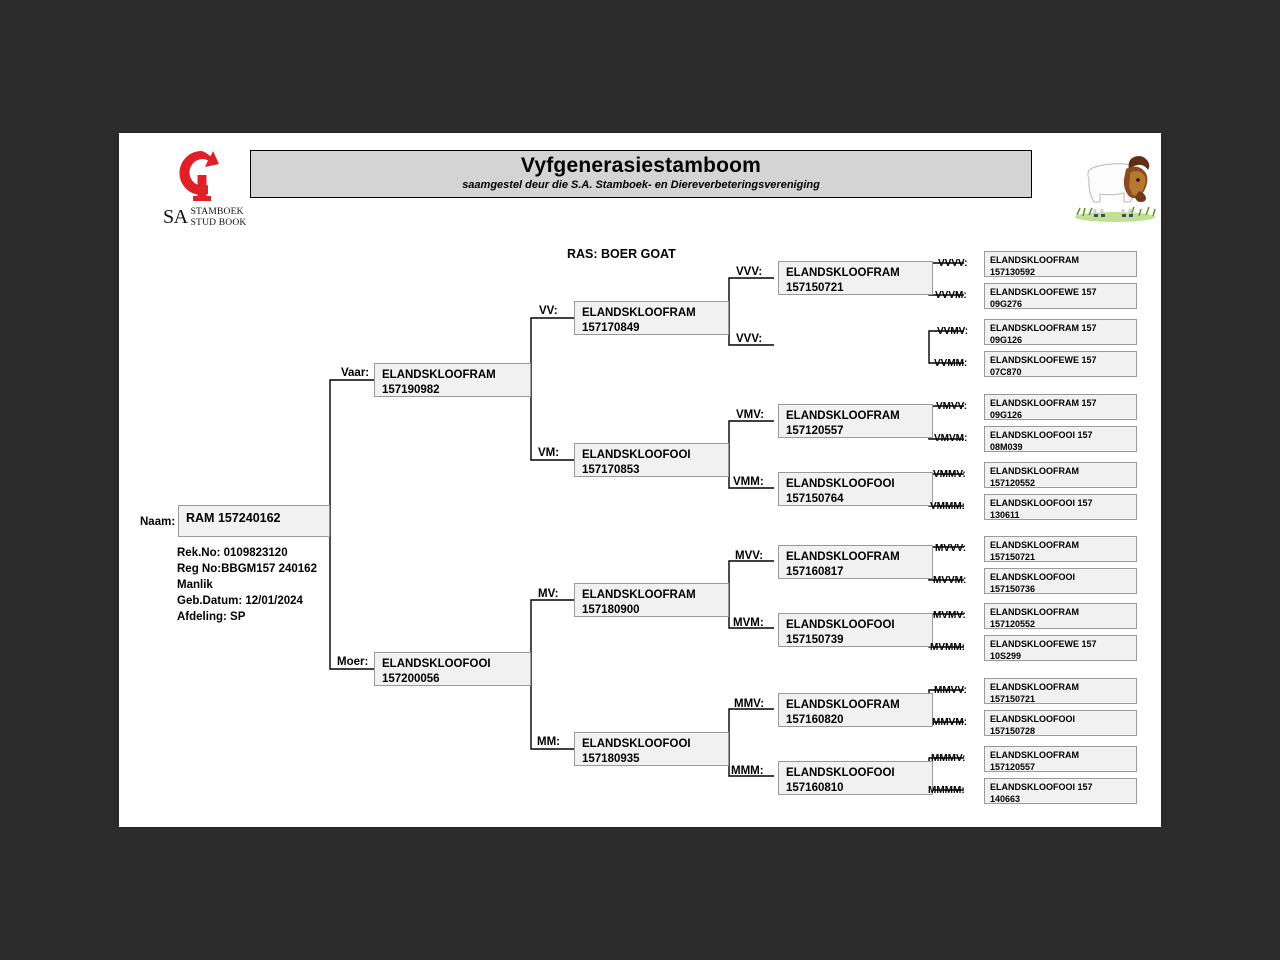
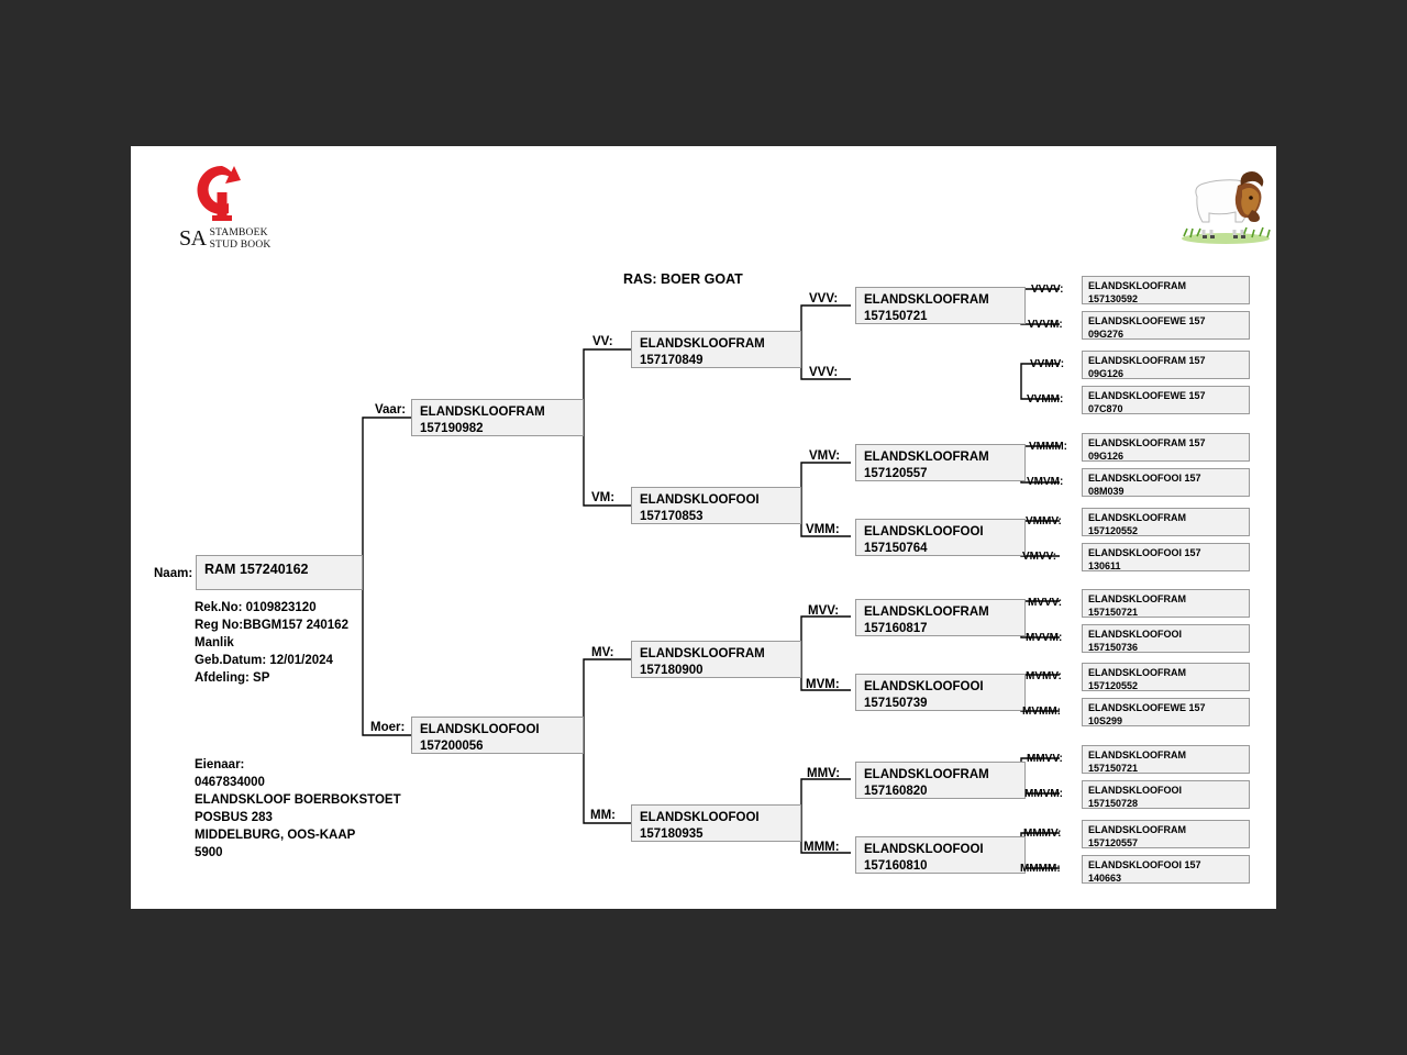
  SA
  STAMBOEK
  STUD BOOK
- Vyfgenerasiestamboom
- saamgestel deur die S.A. Stamboek- en Diereverbeteringsvereniging
  Naam:
  RAM 157240162
  Rek.No: 0109823120
  Reg No:BBGM157 240162
  Manlik
  Geb.Datum: 12/01/2024
  Afdeling: SP
+ Eienaar:
+ 0467834000
+ ELANDSKLOOF BOERBOKSTOET
+ POSBUS 283
+ MIDDELBURG, OOS-KAAP
+ 5900
  RAS: BOER GOAT
  Vaar:
  ELANDSKLOOFRAM
  157190982
  Moer:
  ELANDSKLOOFOOI
  157200056
  VV:
  ELANDSKLOOFRAM
  157170849
  VM:
  ELANDSKLOOFOOI
  157170853
  MV:
  ELANDSKLOOFRAM
  157180900
  MM:
  ELANDSKLOOFOOI
  157180935
  VVV:
  ELANDSKLOOFRAM
  157150721
  VVV:
  VMV:
  ELANDSKLOOFRAM
  157120557
  VMM:
  ELANDSKLOOFOOI
  157150764
  MVV:
  ELANDSKLOOFRAM
  157160817
  MVM:
  ELANDSKLOOFOOI
  157150739
  MMV:
  ELANDSKLOOFRAM
  157160820
  MMM:
  ELANDSKLOOFOOI
  157160810
  VVVV:
  ELANDSKLOOFRAM
  157130592
  VVVM:
  ELANDSKLOOFEWE 157
  09G276
  VVMV:
  ELANDSKLOOFRAM 157
  09G126
  VVMM:
  ELANDSKLOOFEWE 157
  07C870
- VMVV:
+ VMMM:
  ELANDSKLOOFRAM 157
  09G126
  VMVM:
  ELANDSKLOOFOOI 157
  08M039
  VMMV:
  ELANDSKLOOFRAM
  157120552
- VMMM:
+ VMVV:
  ELANDSKLOOFOOI 157
  130611
  MVVV:
  ELANDSKLOOFRAM
  157150721
  MVVM:
  ELANDSKLOOFOOI
  157150736
  MVMV:
  ELANDSKLOOFRAM
  157120552
  MVMM:
  ELANDSKLOOFEWE 157
  10S299
  MMVV:
  ELANDSKLOOFRAM
  157150721
  MMVM:
  ELANDSKLOOFOOI
  157150728
  MMMV:
  ELANDSKLOOFRAM
  157120557
  MMMM:
  ELANDSKLOOFOOI 157
  140663
